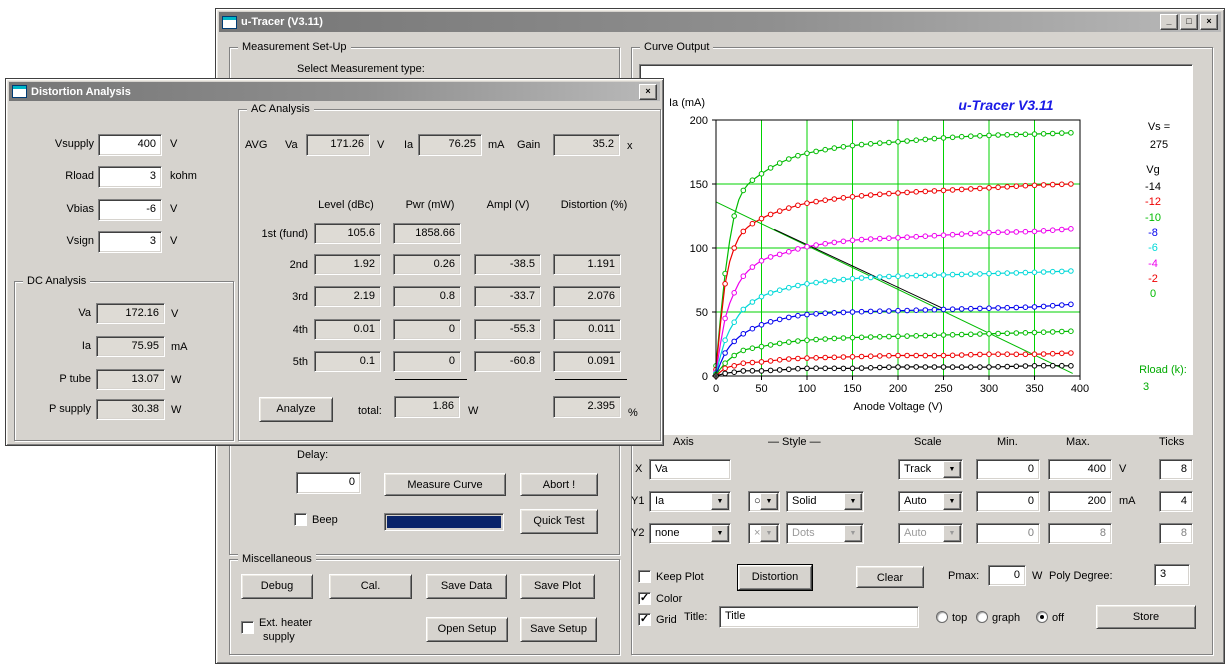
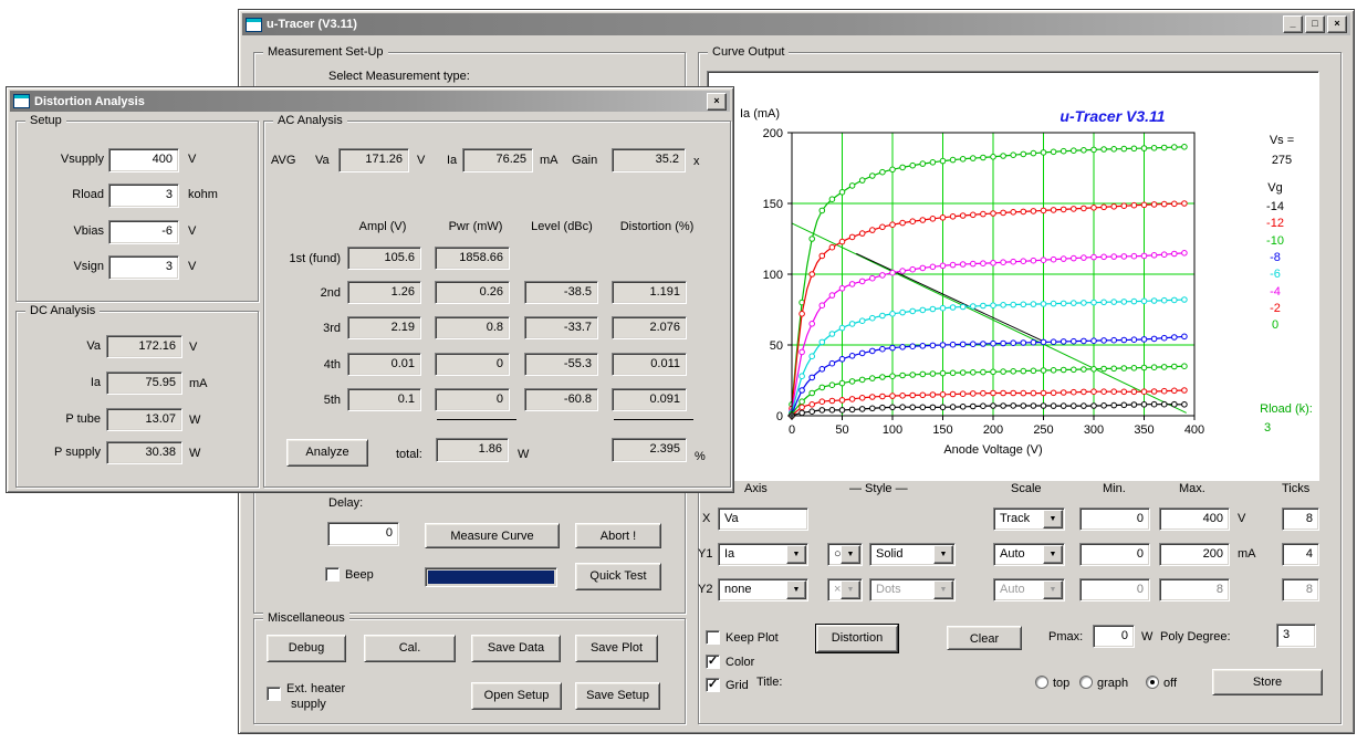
  u-Tracer (V3.11)
  _
  □
  ×
  Measurement Set-Up
  Select Measurement type:
  Delay:
  0
  Measure Curve
  Abort !
  Beep
  Quick Test
  Miscellaneous
  Debug
  Cal.
  Save Data
  Save Plot
  Ext. heater
  supply
  Open Setup
  Save Setup
  Curve Output
  0
  50
  100
  150
  200
  250
  300
  350
  400
  0
  50
  100
  150
  200
  Ia (mA)
  Anode Voltage (V)
  u-Tracer V3.11
  Vs =
  275
  Vg
  -14
  -12
  -10
  -8
  -6
  -4
  -2
  0
  Rload (k):
  3
  Axis
  — Style —
  Scale
  Min.
  Max.
  Ticks
  X
  Va
  Track
  0
  400
  V
  8
  Y1
  Ia
  ○
  Solid
  Auto
  0
  200
  mA
  4
  Y2
  none
  ×
  Dots
  Auto
  0
  8
  8
  Keep Plot
  Distortion
  Clear
  Pmax:
  0
  W
  Poly Degree:
  3
  ✓
  Color
  ✓
  Grid
  Title:
- Title
  top
  graph
  off
  Store
  Distortion Analysis
  ×
+ Setup
  Vsupply
  400
  V
  Rload
  3
  kohm
  Vbias
  -6
  V
  Vsign
  3
  V
  DC Analysis
  Va
  172.16
  V
  Ia
  75.95
  mA
  P tube
  13.07
  W
  P supply
  30.38
  W
  AC Analysis
  AVG
  Va
  171.26
  V
  Ia
  76.25
  mA
  Gain
  35.2
  x
- Level (dBc)
+ Ampl (V)
  Pwr (mW)
- Ampl (V)
+ Level (dBc)
  Distortion (%)
  1st (fund)
  105.6
  1858.66
  2nd
- 1.92
+ 1.26
  0.26
  -38.5
  1.191
  3rd
  2.19
  0.8
  -33.7
  2.076
  4th
  0.01
  0
  -55.3
  0.011
  5th
  0.1
  0
  -60.8
  0.091
  Analyze
  total:
  1.86
  W
  2.395
  %
